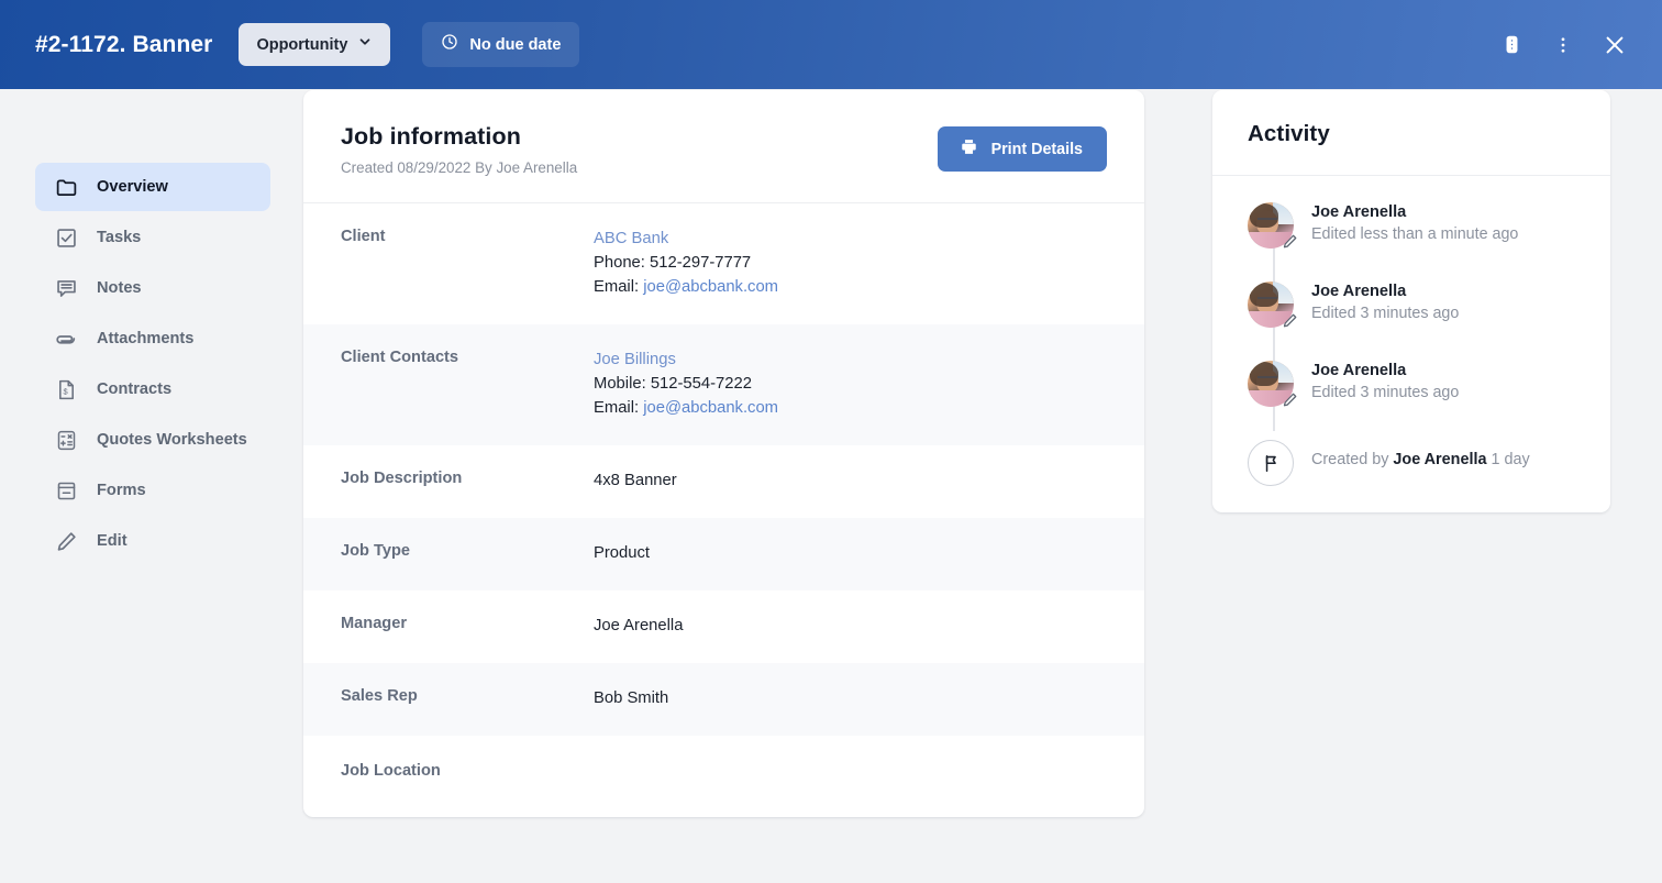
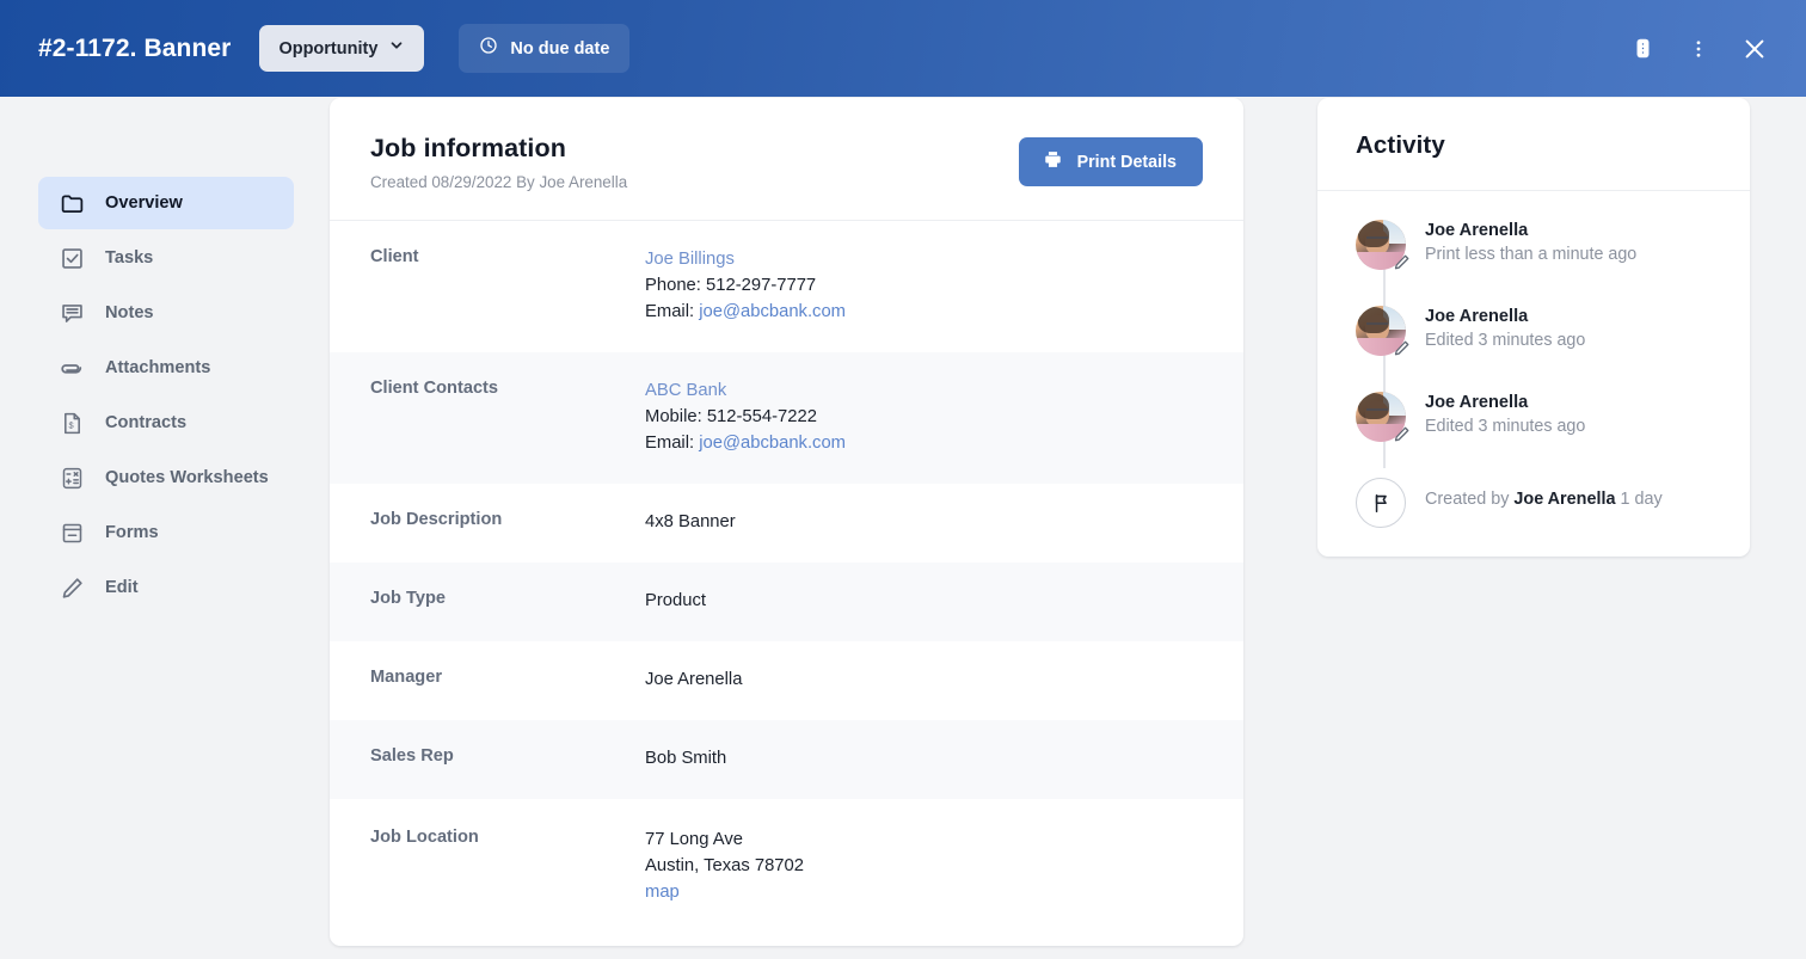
  #2-1172. Banner
  Opportunity
  No due date
  Overview
  Tasks
  Notes
  Attachments
  $
  Contracts
  Quotes Worksheets
  Forms
  Edit
  Job information
  Created 08/29/2022 By Joe Arenella
  Print Details
  Client
- ABC Bank
+ Joe Billings
  Phone: 512-297-7777
  Email: joe@abcbank.com
  Client Contacts
- Joe Billings
+ ABC Bank
  Mobile: 512-554-7222
  Email: joe@abcbank.com
  Job Description
  4x8 Banner
  Job Type
  Product
  Manager
  Joe Arenella
  Sales Rep
  Bob Smith
  Job Location
+ 77 Long Ave
+ Austin, Texas 78702
+ map
  Activity
  Joe Arenella
- Edited less than a minute ago
+ Print less than a minute ago
  Joe Arenella
  Edited 3 minutes ago
  Joe Arenella
  Edited 3 minutes ago
  Created by Joe Arenella 1 day
